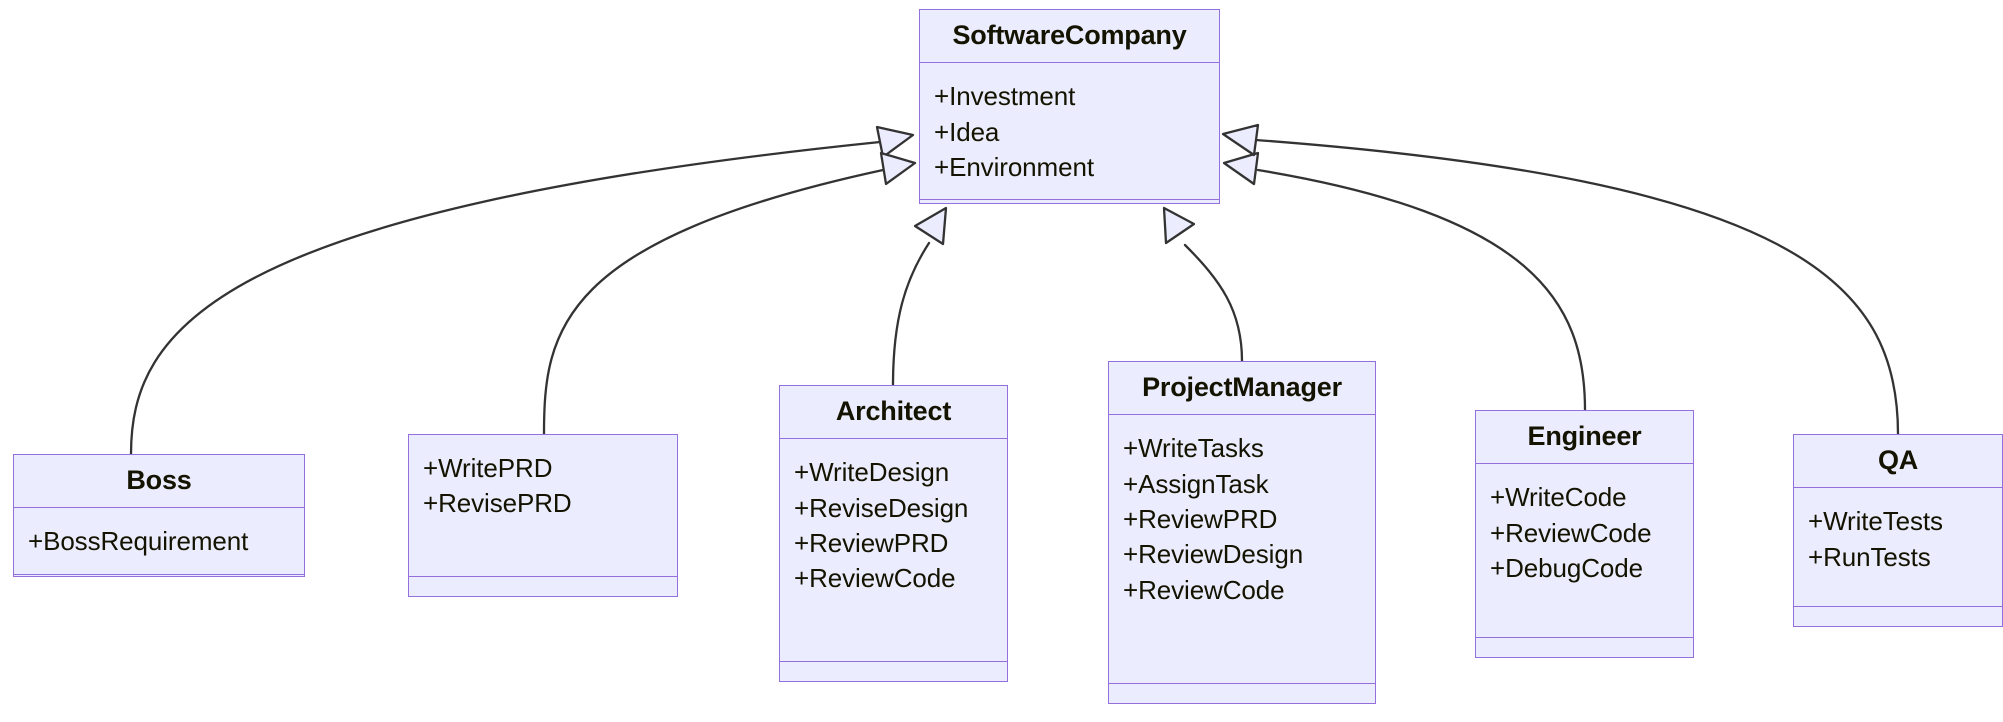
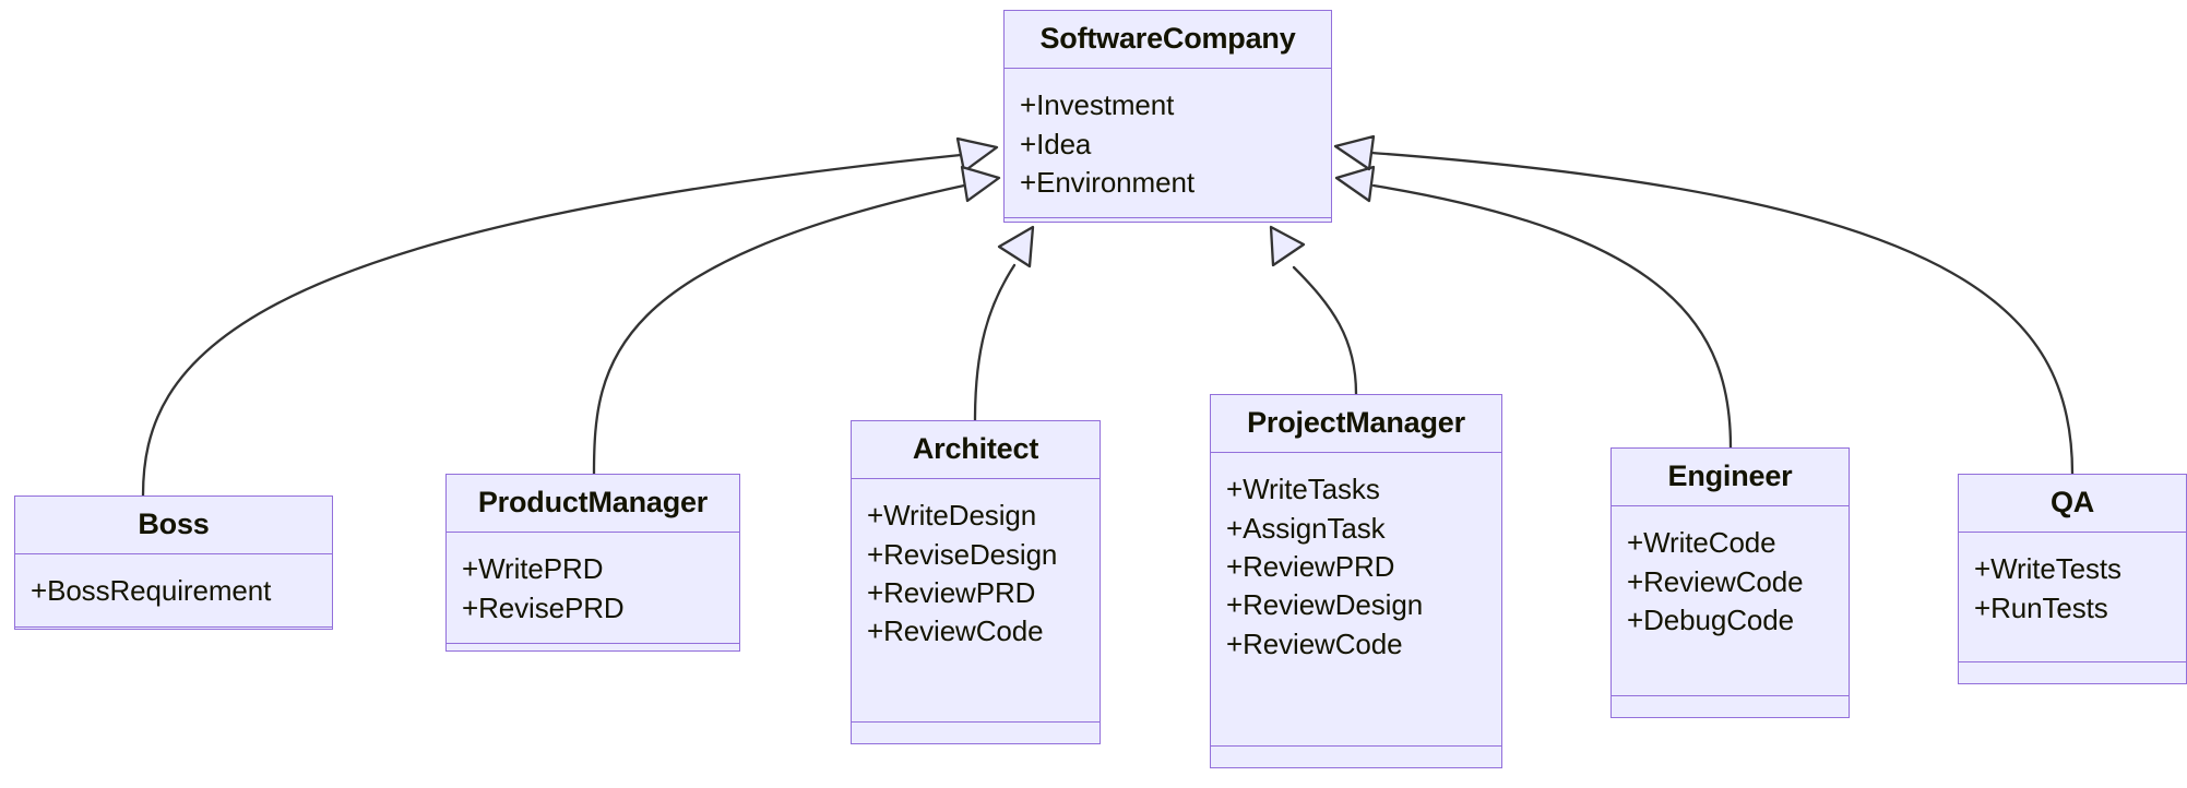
  SoftwareCompany
  +Investment
  +Idea
  +Environment
  Boss
  +BossRequirement
+ ProductManager
  +WritePRD
  +RevisePRD
  Architect
  +WriteDesign
  +ReviseDesign
  +ReviewPRD
  +ReviewCode
  ProjectManager
  +WriteTasks
  +AssignTask
  +ReviewPRD
  +ReviewDesign
  +ReviewCode
  Engineer
  +WriteCode
  +ReviewCode
  +DebugCode
  QA
  +WriteTests
  +RunTests
